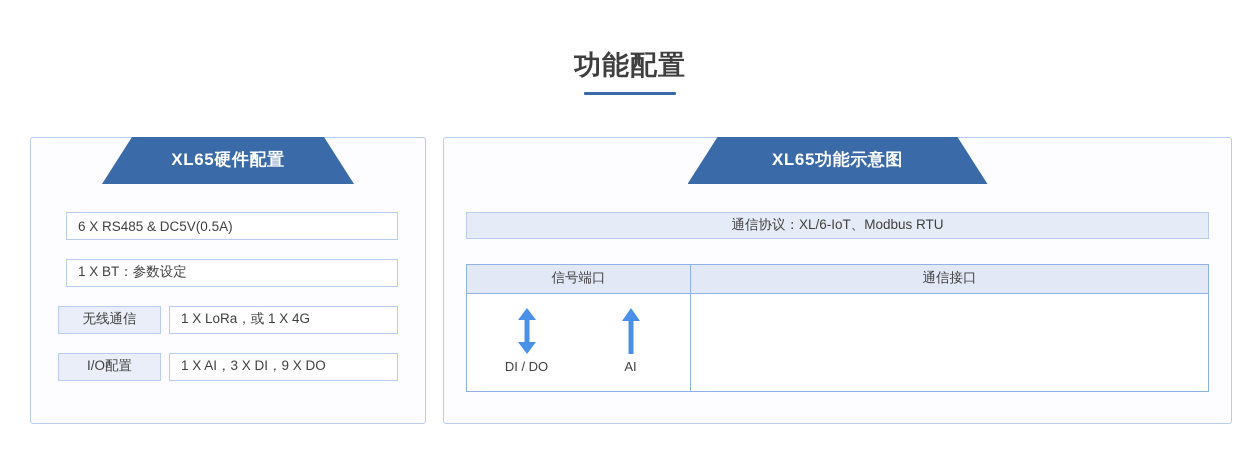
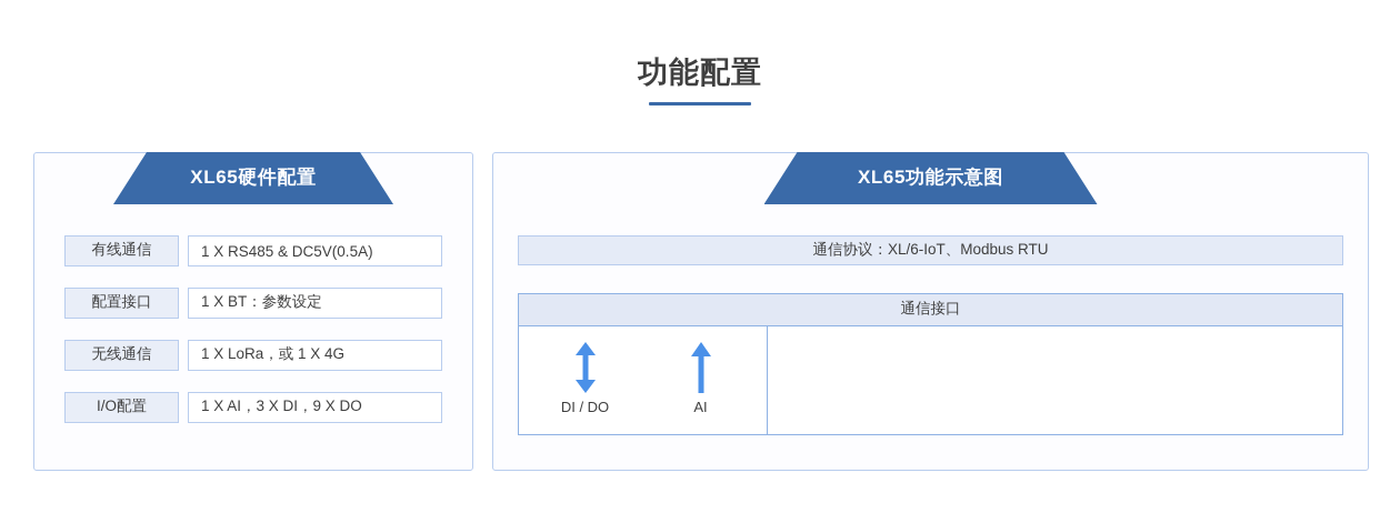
  功能配置
  XL65硬件配置
+ 有线通信
- 6 X RS485 & DC5V(0.5A)
+ 1 X RS485 & DC5V(0.5A)
+ 配置接口
  1 X BT：参数设定
  无线通信
  1 X LoRa，或 1 X 4G
  I/O配置
  1 X AI，3 X DI，9 X DO
  XL65功能示意图
  通信协议：XL/6-IoT、Modbus RTU
- 信号端口
  通信接口
  DI / DO
  AI
